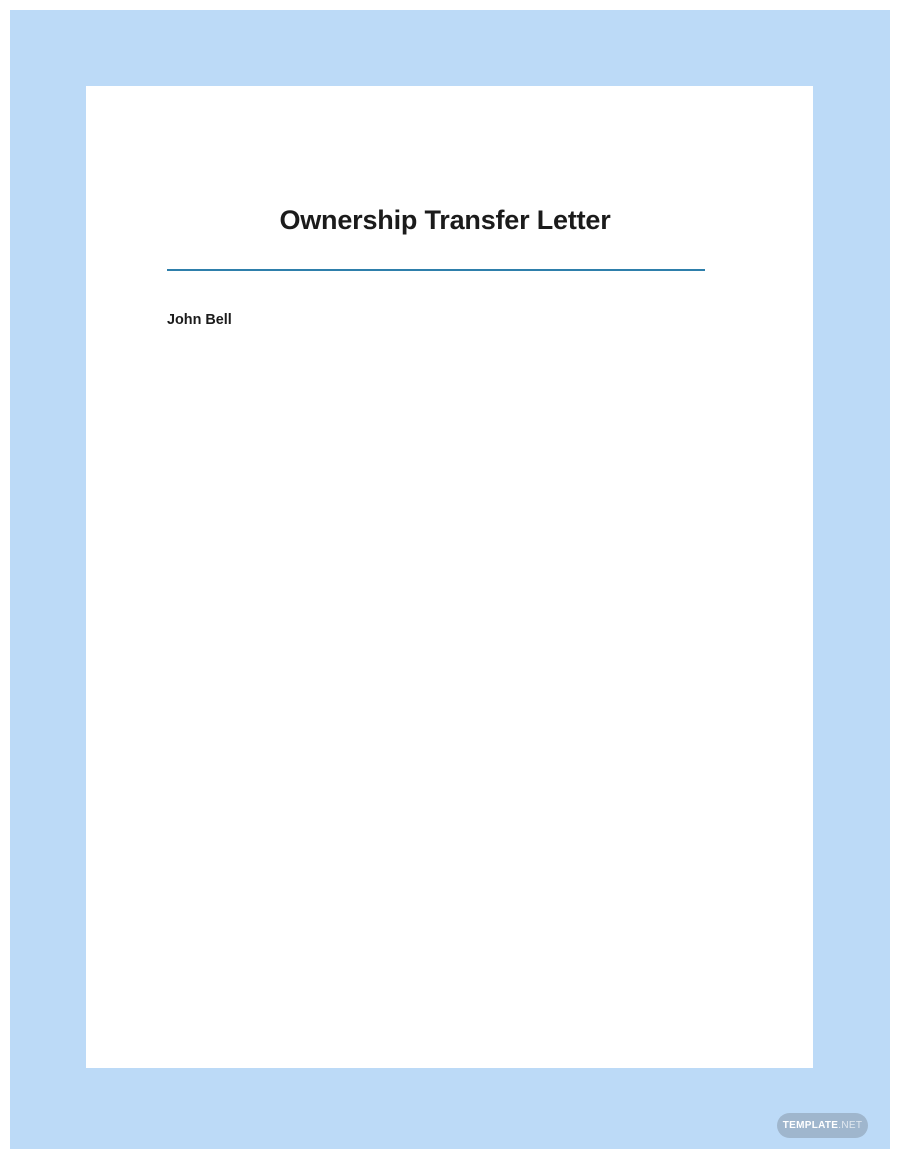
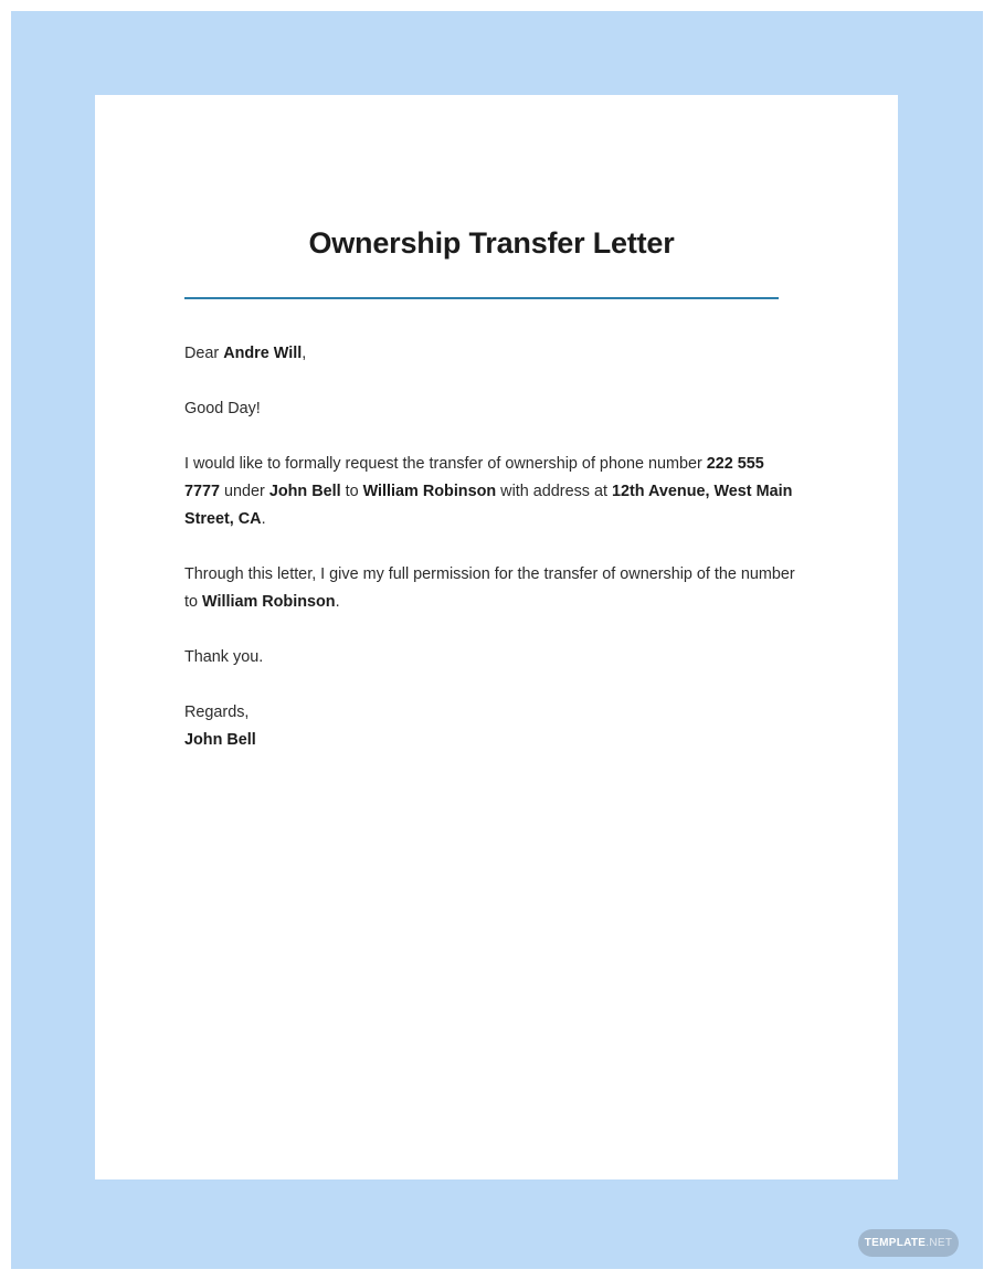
  Ownership Transfer Letter
+ Dear Andre Will,
+ Good Day!
+ I would like to formally request the transfer of ownership of phone number 222 555 7777 under John Bell to William Robinson with address at 12th Avenue, West Main Street, CA.
+ Through this letter, I give my full permission for the transfer of ownership of the number to William Robinson.
+ Thank you.
+ Regards,
  John Bell
  TEMPLATE
  .NET
